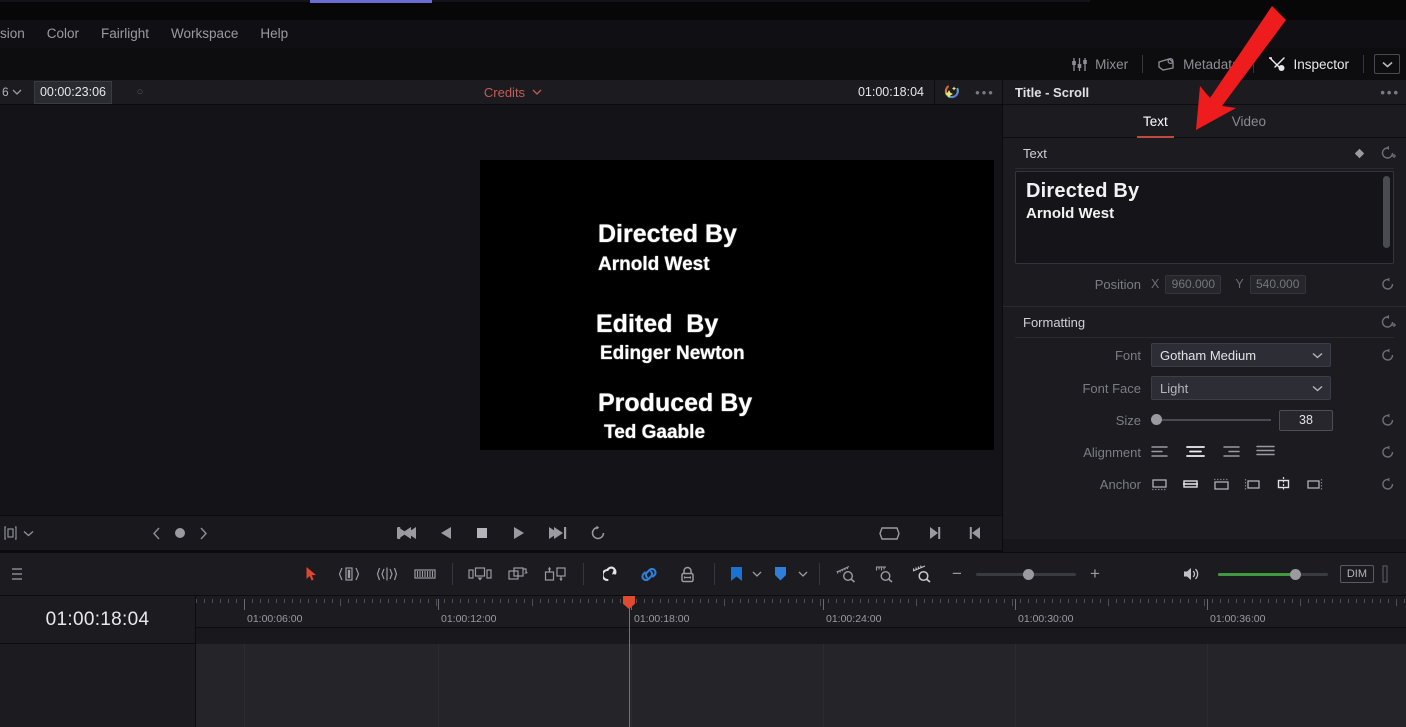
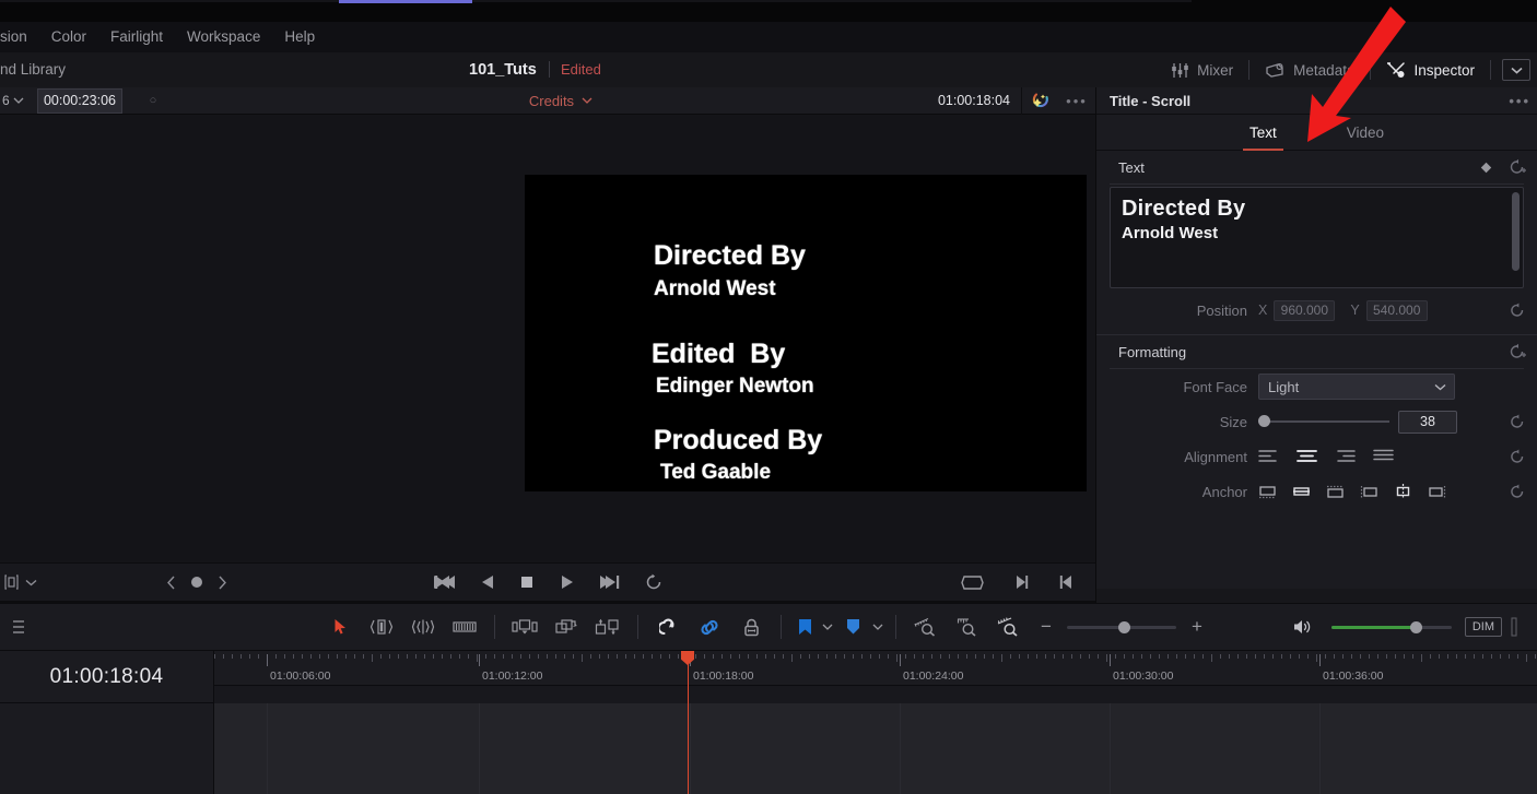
  sion
  Color
  Fairlight
  Workspace
  Help
+ nd Library
+ 101_Tuts
+ Edited
  Mixer
  Metadat
  Inspector
  6
  00:00:23:06
  ○
  Credits
  01:00:18:04
  •••
  Directed By
  Arnold West
  Edited By
  Edinger Newton
  Produced By
  Ted Gaable
  Title - Scroll
  •••
  Text
  Video
  Text
  Directed By
  Arnold West
  Position
  X
  960.000
  Y
  540.000
  Formatting
- Font
- Gotham Medium
  Font Face
  Light
  Size
  38
  Alignment
  Anchor
  −
  +
  DIM
  01:00:18:04
  01:00:06:00
  01:00:12:00
  01:00:18:00
  01:00:24:00
  01:00:30:00
  01:00:36:00
